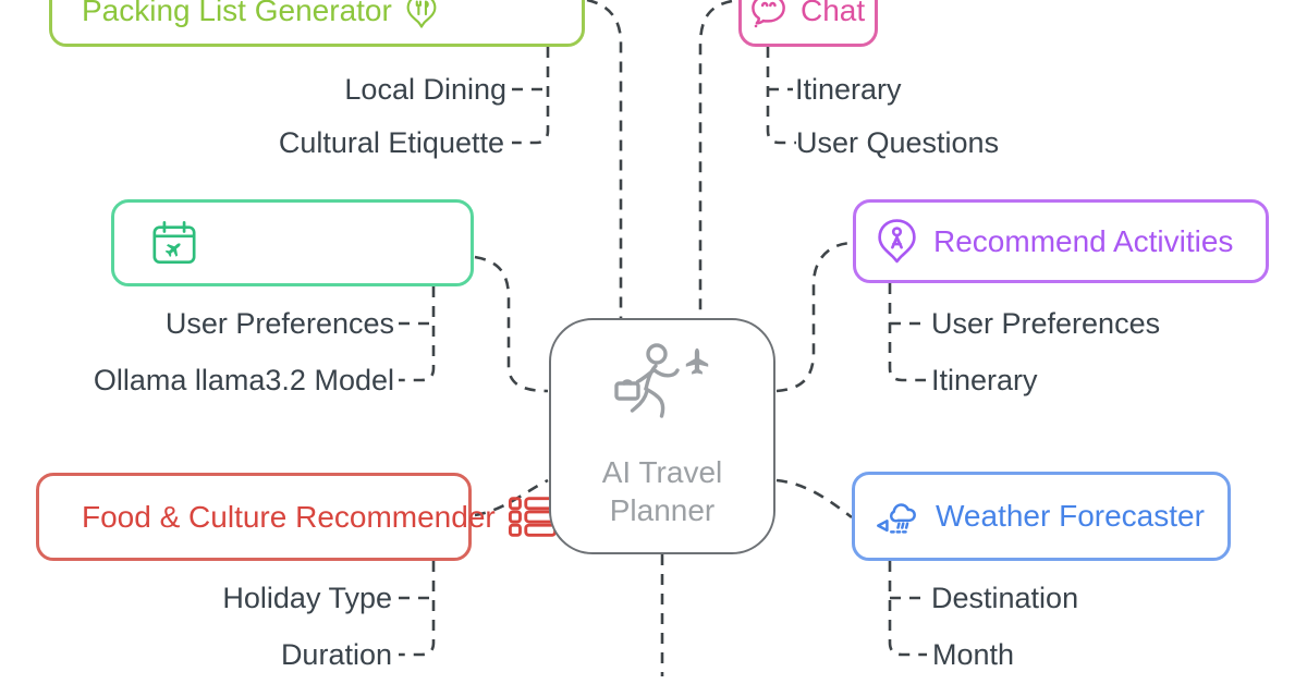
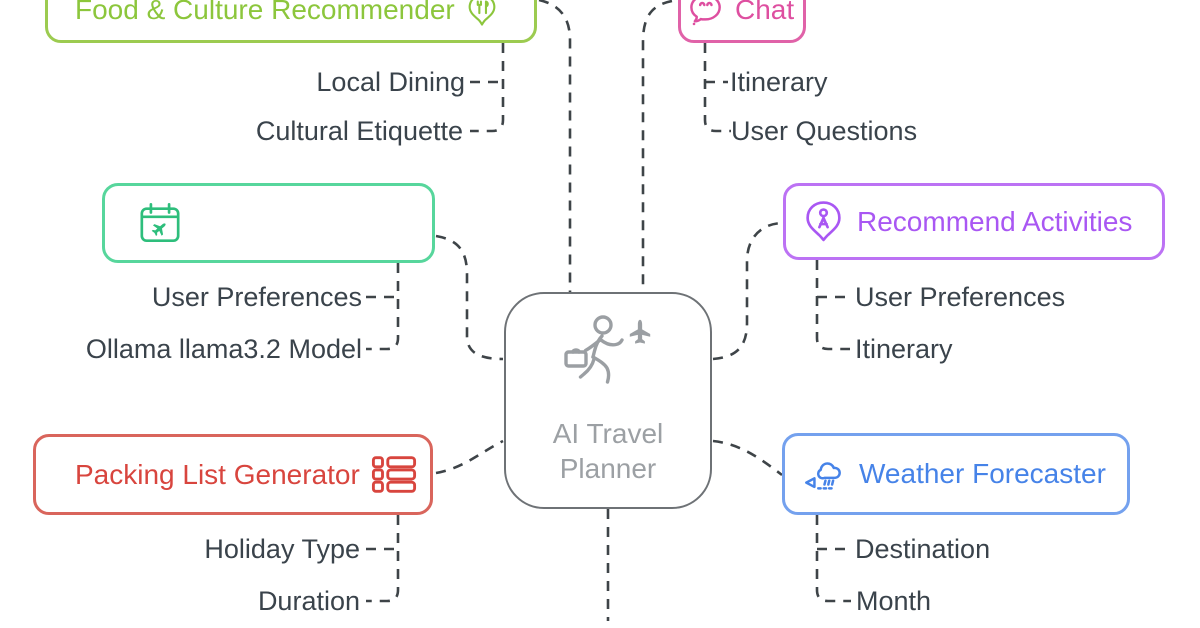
- Packing List Generator
+ Food & Culture Recommender
  Local Dining
  Cultural Etiquette
  Chat
  Itinerary
  User Questions
  User Preferences
  Ollama llama3.2 Model
  Recommend Activities
  User Preferences
  Itinerary
- Food & Culture Recommender
+ Packing List Generator
  Holiday Type
  Duration
  Weather Forecaster
  Destination
  Month
  AI Travel Planner
